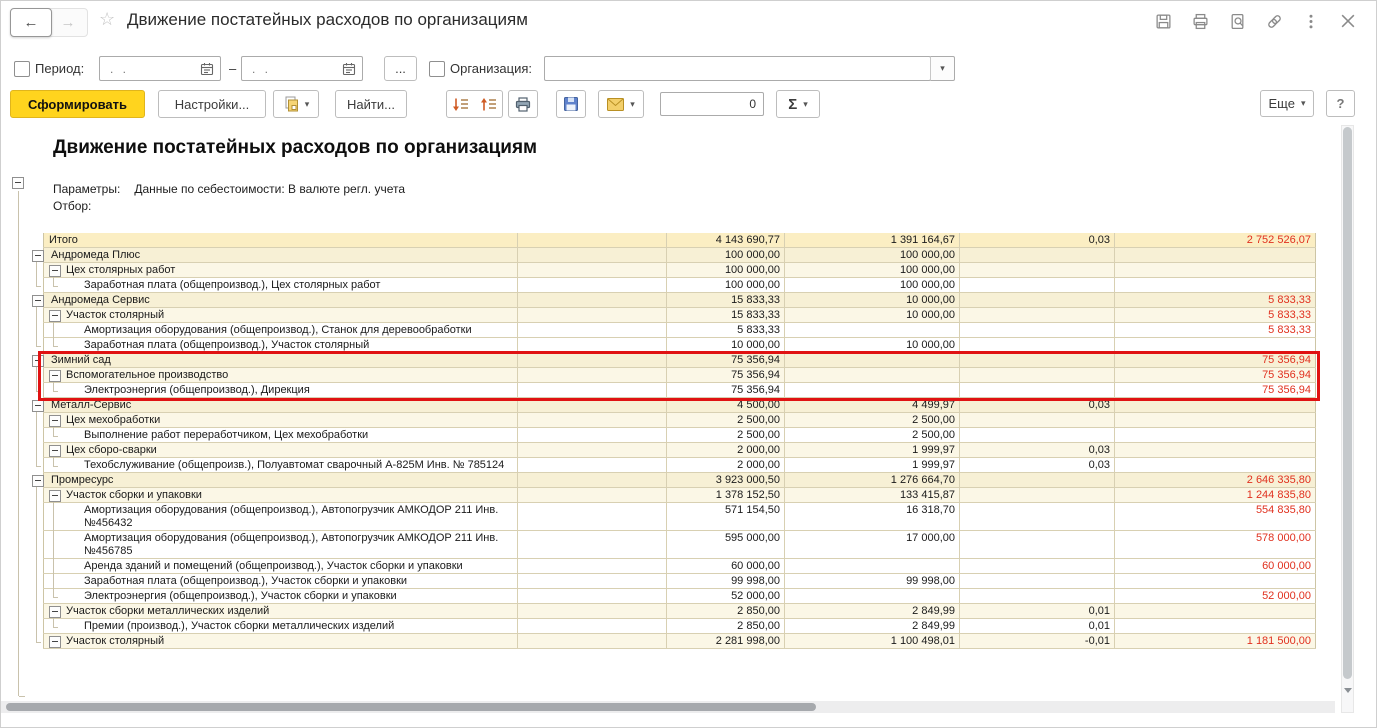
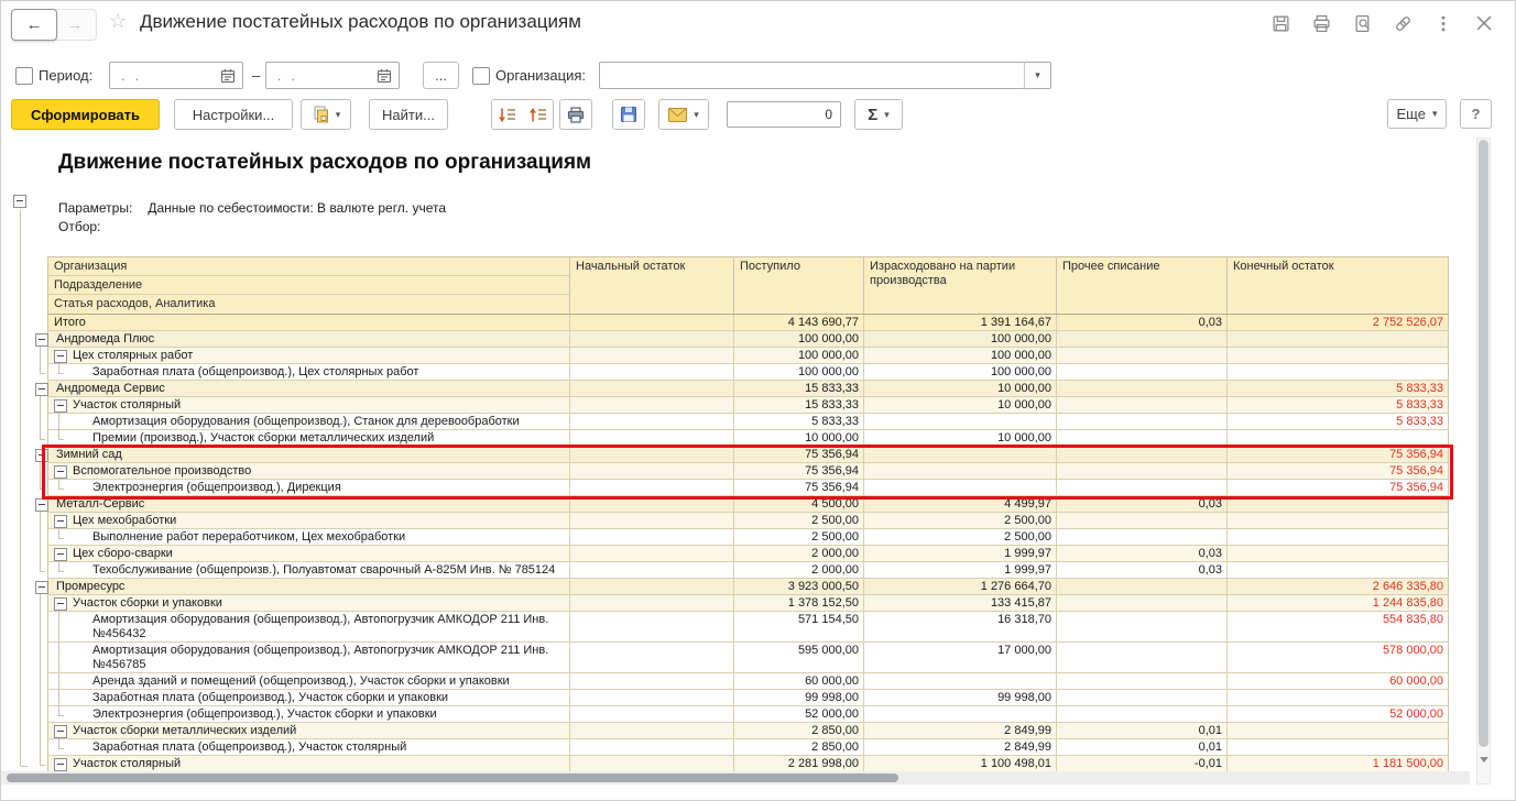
  ←
  →
  ☆
  Движение постатейных расходов по организациям
  Период:
  . .
  –
  . .
  ...
  Организация:
  ▾
  Сформировать
  Настройки...
  ▾
  Найти...
  ▾
  0
  Σ
  ▾
  Еще
  ▾
  ?
  Движение постатейных расходов по организациям
  Параметры: Данные по себестоимости: В валюте регл. учета
  Отбор:
+ Организация
+ Подразделение
+ Статья расходов, Аналитика
+ Начальный остаток
+ Поступило
+ Израсходовано на партии производства
+ Прочее списание
+ Конечный остаток
  Итого
  4 143 690,77
  1 391 164,67
  0,03
  2 752 526,07
  Андромеда Плюс
  100 000,00
  100 000,00
  Цех столярных работ
  100 000,00
  100 000,00
  Заработная плата (общепроизвод.), Цех столярных работ
  100 000,00
  100 000,00
  Андромеда Сервис
  15 833,33
  10 000,00
  5 833,33
  Участок столярный
  15 833,33
  10 000,00
  5 833,33
  Амортизация оборудования (общепроизвод.), Станок для деревообработки
  5 833,33
  5 833,33
- Заработная плата (общепроизвод.), Участок столярный
+ Премии (производ.), Участок сборки металлических изделий
  10 000,00
  10 000,00
  Зимний сад
  75 356,94
  75 356,94
  Вспомогательное производство
  75 356,94
  75 356,94
  Электроэнергия (общепроизвод.), Дирекция
  75 356,94
  75 356,94
  Металл-Сервис
  4 500,00
  4 499,97
  0,03
  Цех мехобработки
  2 500,00
  2 500,00
  Выполнение работ переработчиком, Цех мехобработки
  2 500,00
  2 500,00
  Цех сборо-сварки
  2 000,00
  1 999,97
  0,03
  Техобслуживание (общепроизв.), Полуавтомат сварочный А-825М Инв. № 785124
  2 000,00
  1 999,97
  0,03
  Промресурс
  3 923 000,50
  1 276 664,70
  2 646 335,80
  Участок сборки и упаковки
  1 378 152,50
  133 415,87
  1 244 835,80
  Амортизация оборудования (общепроизвод.), Автопогрузчик АМКОДОР 211 Инв. №456432
  571 154,50
  16 318,70
  554 835,80
  Амортизация оборудования (общепроизвод.), Автопогрузчик АМКОДОР 211 Инв. №456785
  595 000,00
  17 000,00
  578 000,00
  Аренда зданий и помещений (общепроизвод.), Участок сборки и упаковки
  60 000,00
  60 000,00
  Заработная плата (общепроизвод.), Участок сборки и упаковки
  99 998,00
  99 998,00
  Электроэнергия (общепроизвод.), Участок сборки и упаковки
  52 000,00
  52 000,00
  Участок сборки металлических изделий
  2 850,00
  2 849,99
  0,01
- Премии (производ.), Участок сборки металлических изделий
+ Заработная плата (общепроизвод.), Участок столярный
  2 850,00
  2 849,99
  0,01
  Участок столярный
  2 281 998,00
  1 100 498,01
  -0,01
  1 181 500,00
